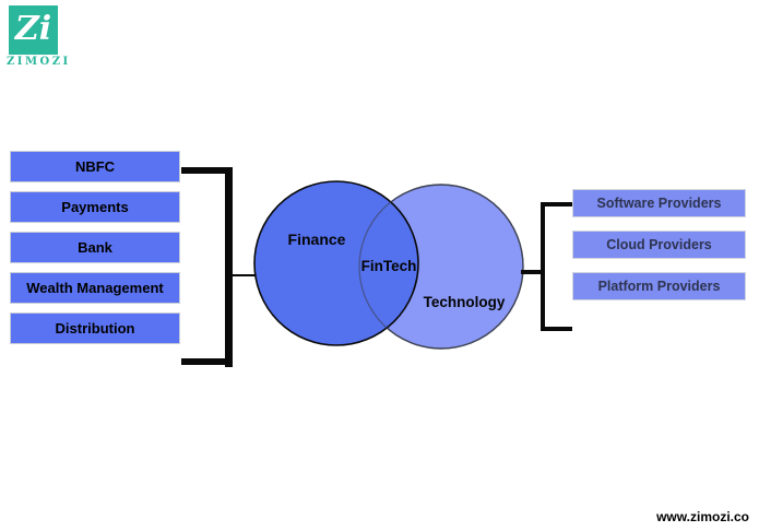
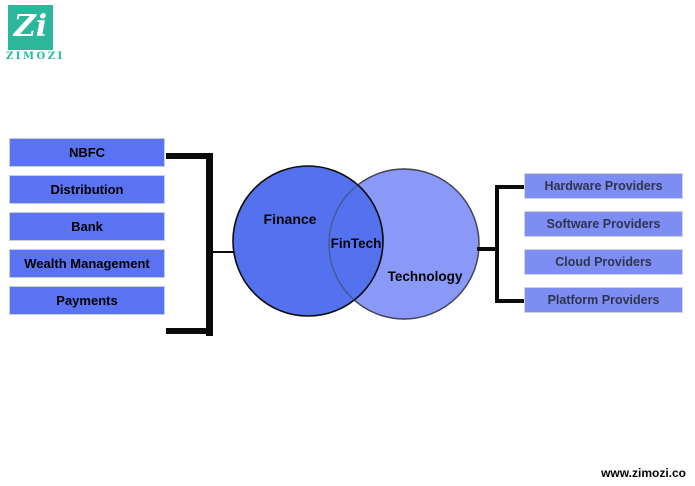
  Zi
  ZIMOZ
  NBFC
- Payments
+ Distribution
  Bank
  Wealth Management
- Distribution
+ Payments
  Finance
  FinTech
  Technology
+ Hardware Providers
  Software Providers
  Cloud Providers
  Platform Providers
  www.zimozi.co
